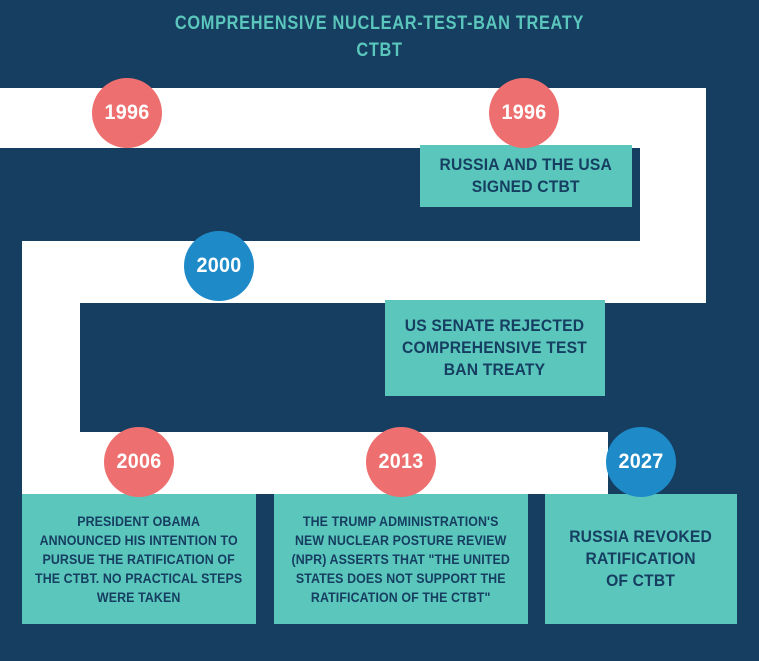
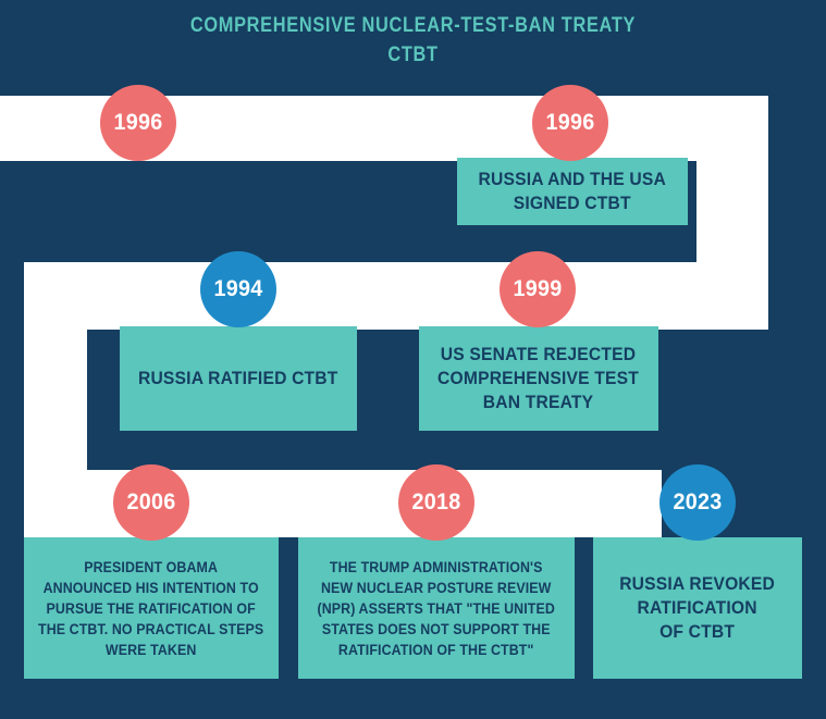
  COMPREHENSIVE NUCLEAR-TEST-BAN TREATY
  CTBT
  1996
  RUSSIA AND THE USA
  SIGNED CTBT
  1996
+ RUSSIA RATIFIED CTBT
- 2000
+ 1994
  US SENATE REJECTED
  COMPREHENSIVE TEST
  BAN TREATY
+ 1999
  PRESIDENT OBAMA
  ANNOUNCED HIS INTENTION TO
  PURSUE THE RATIFICATION OF
  THE CTBT. NO PRACTICAL STEPS
  WERE TAKEN
  2006
  THE TRUMP ADMINISTRATION'S
  NEW NUCLEAR POSTURE REVIEW
  (NPR) ASSERTS THAT "THE UNITED
  STATES DOES NOT SUPPORT THE
  RATIFICATION OF THE CTBT"
- 2013
+ 2018
  RUSSIA REVOKED
  RATIFICATION
  OF CTBT
- 2027
+ 2023
